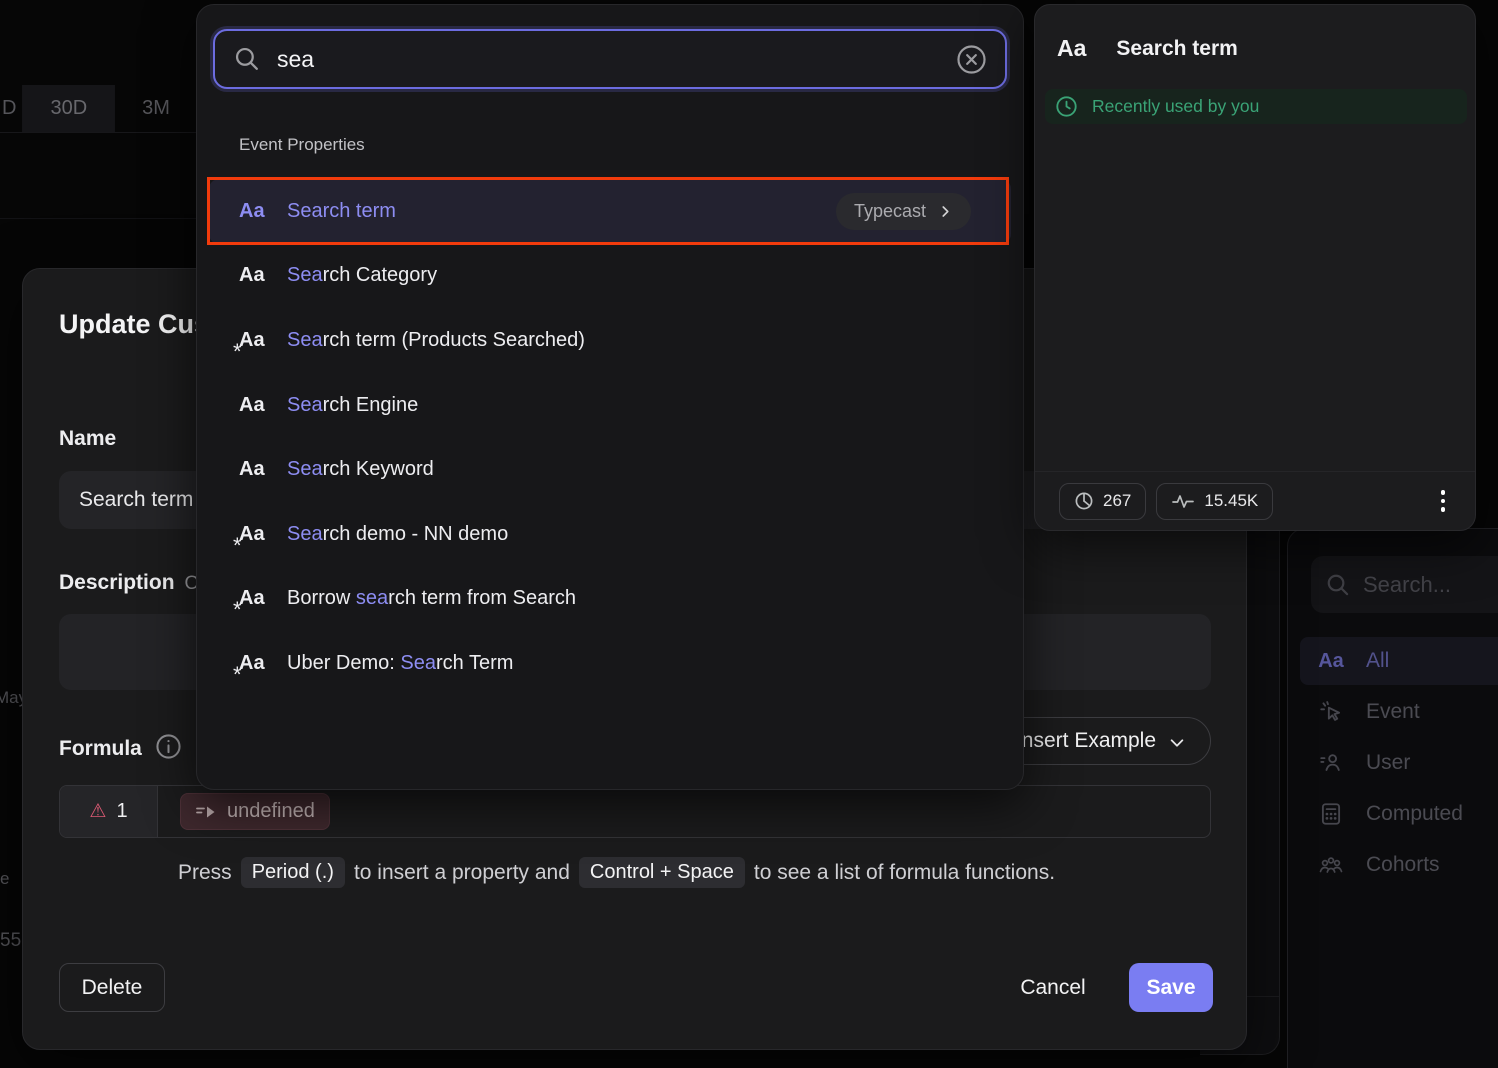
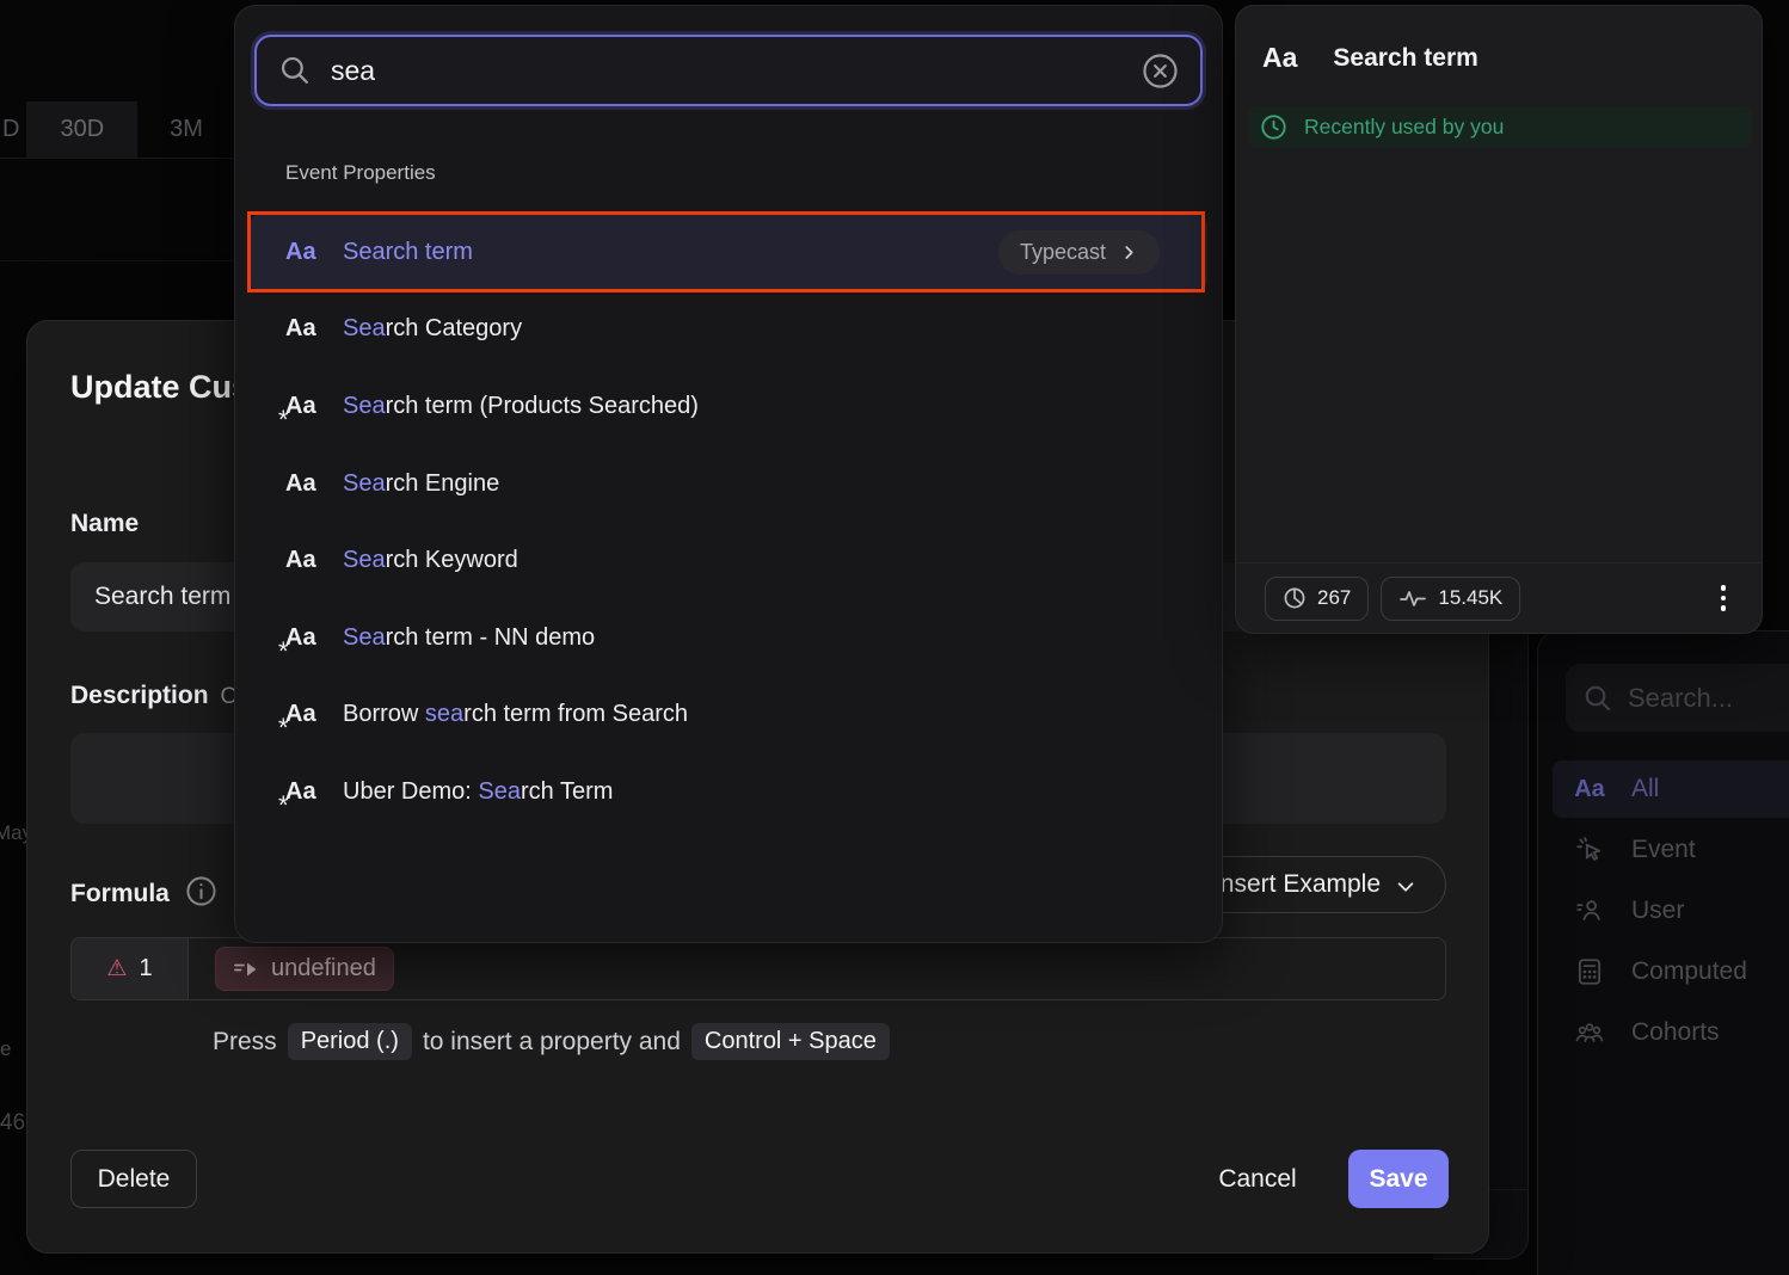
  D
  30D
  3M
  e
- 55
+ 46
  Search...
  Aa
  All
  Event
  User
  Computed
  Cohorts
  Name
  Search term
  nsert Example
  Formula
  ⚠
  1
  undefined
  Press
  Period (.)
  to insert a property and
  Control + Space
- to see a list of formula functions.
  Delete
  Cancel
  Save
  sea
  Event Properties
  Aa
  Search term
  Typecast
  Aa
  Search Category
  Aa
  *
  Search term (Products Searched)
  Aa
  Search Engine
  Aa
  Search Keyword
  Aa
  *
- Search demo - NN demo
+ Search term - NN demo
  Aa
  *
  Borrow search term from Search
  Aa
  *
  Uber Demo: Search Term
  Aa
  Search term
  Recently used by you
  267
  15.45K
